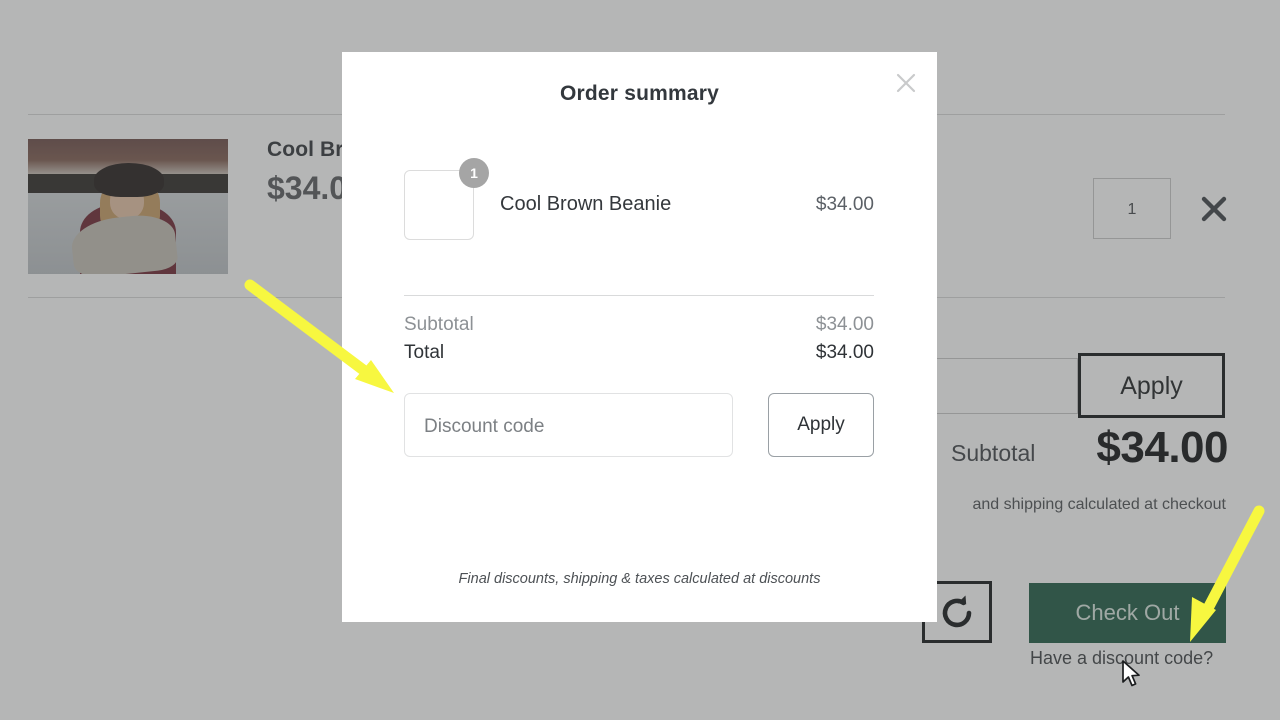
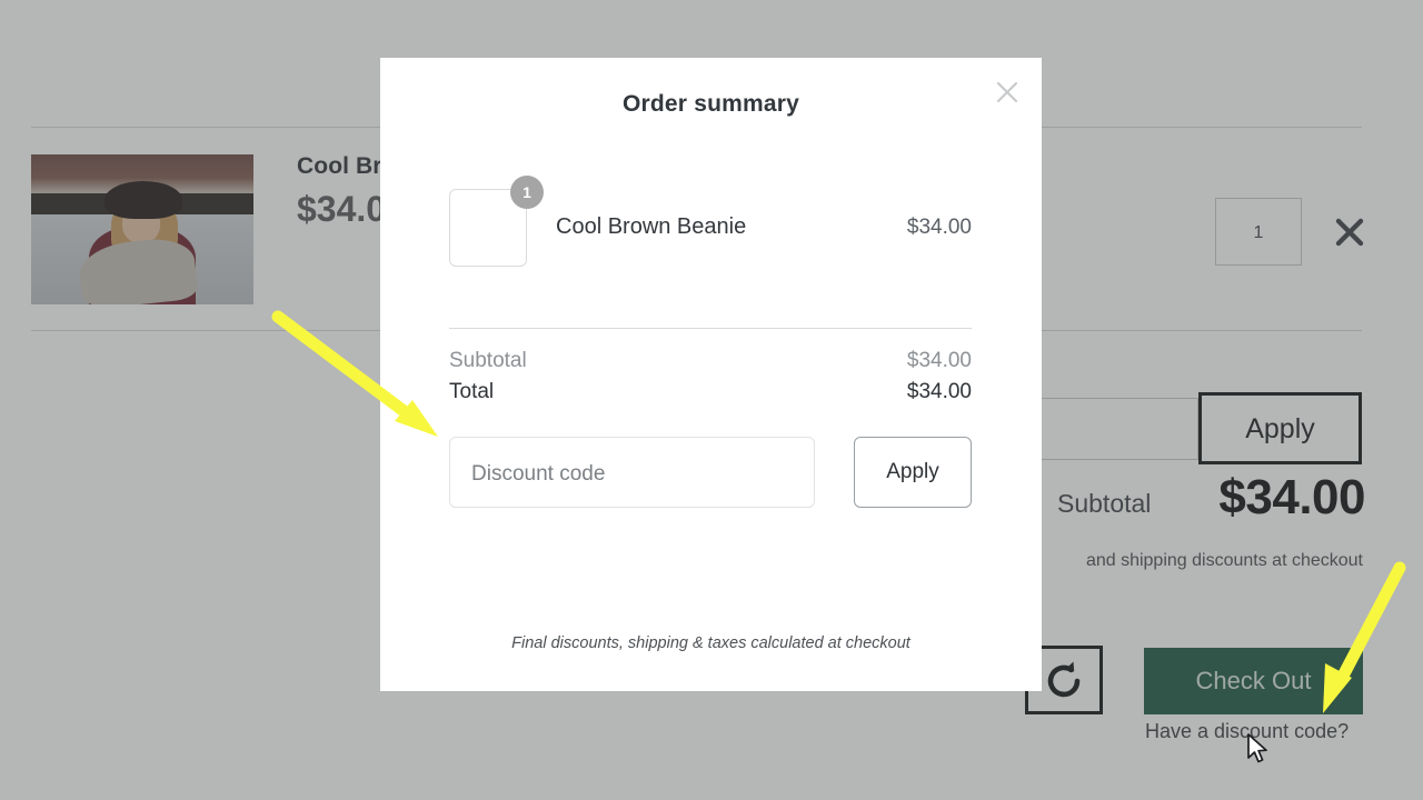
  $34.0
  1
  Apply
  Subtotal
  $34.00
- and shipping calculated at checkout
+ and shipping discounts at checkout
  Check Out
  Have a discount code?
  Order summary
  1
  Cool Brown Beanie
  $34.00
  Subtotal
  $34.00
  Total
  $34.00
  Discount code
  Apply
- Final discounts, shipping & taxes calculated at discounts
+ Final discounts, shipping & taxes calculated at checkout
